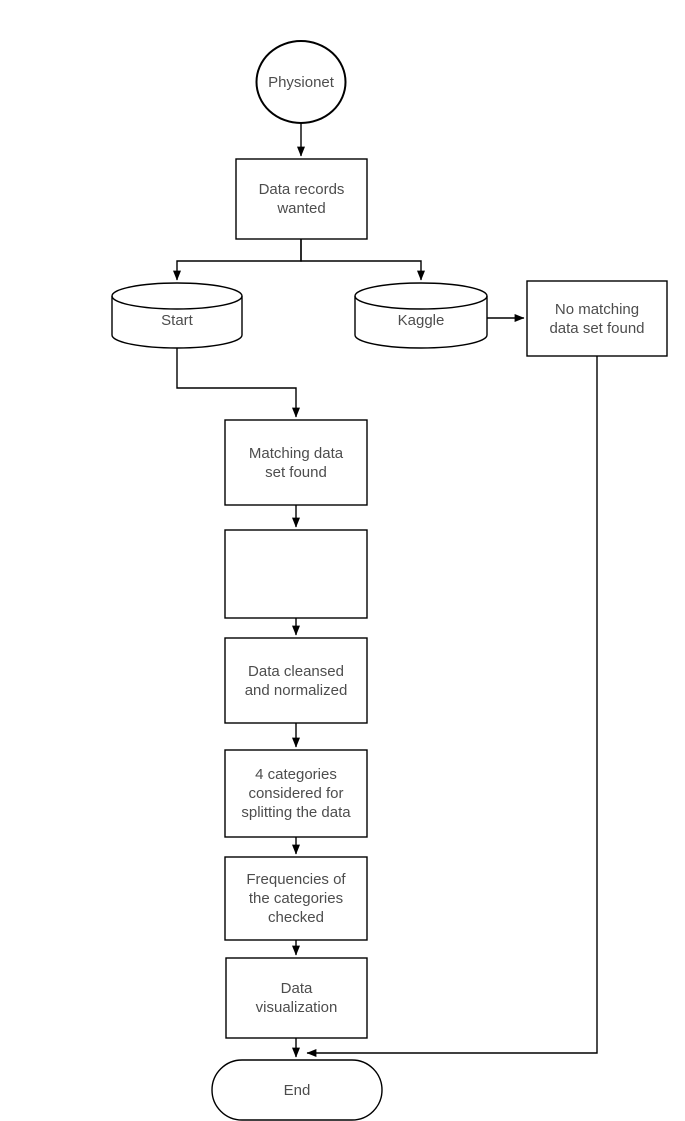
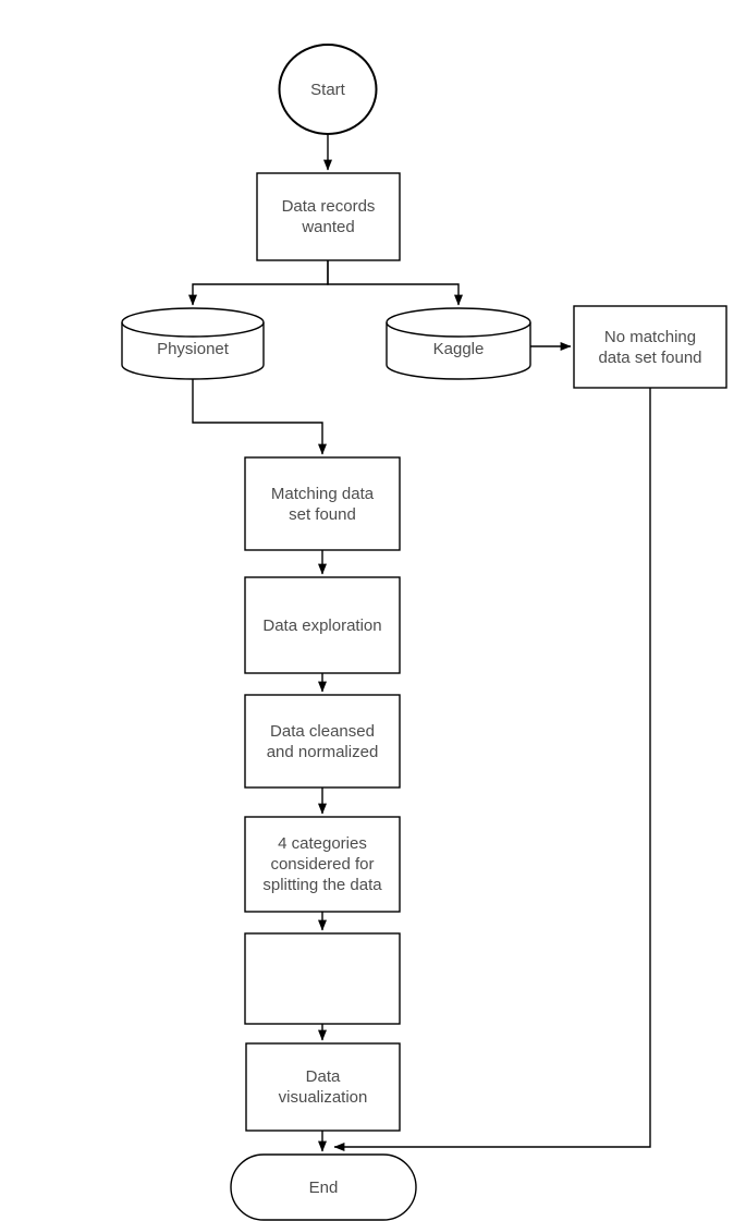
- Physionet
+ Start
  Data records
  wanted
- Start
+ Physionet
  Kaggle
  No matching
  data set found
  Matching data
  set found
+ Data exploration
  Data cleansed
  and normalized
  4 categories
  considered for
  splitting the data
- Frequencies of
- the categories
- checked
  Data
  visualization
  End
